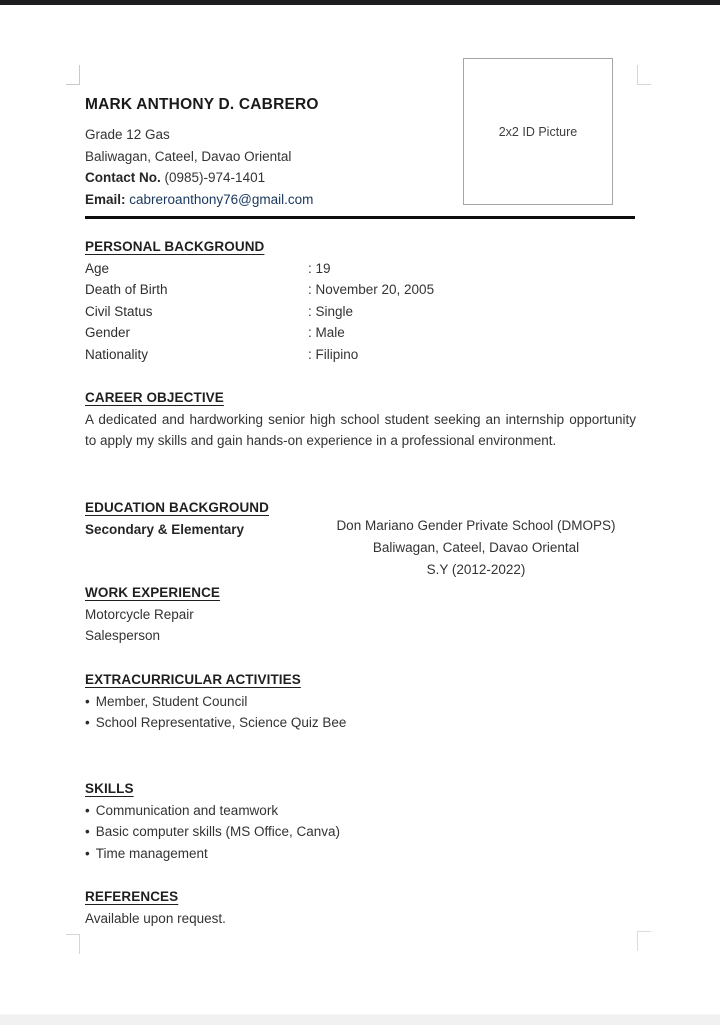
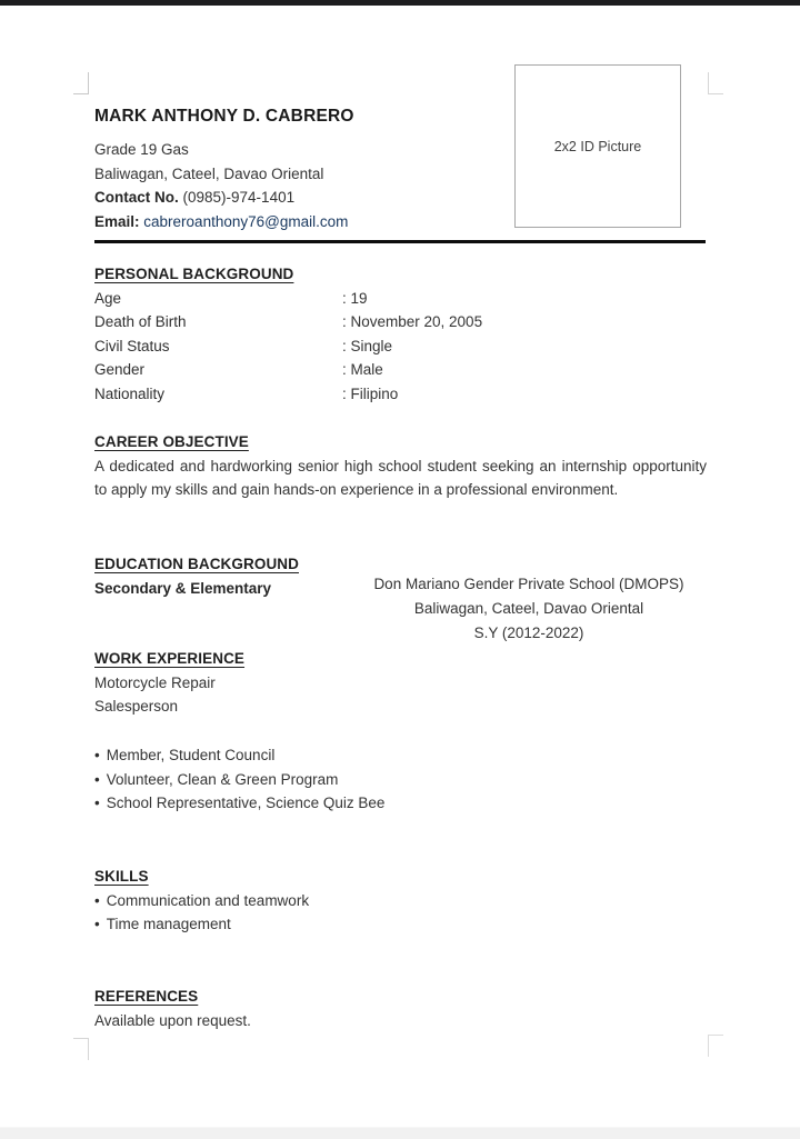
  MARK ANTHONY D. CABRERO
- Grade 12 Gas
+ Grade 19 Gas
  Baliwagan, Cateel, Davao Oriental
  Contact No. (0985)-974-1401
  Email: cabreroanthony76@gmail.com
  2x2 ID Picture
  PERSONAL BACKGROUND
  Age
  : 19
  Death of Birth
  : November 20, 2005
  Civil Status
  : Single
  Gender
  : Male
  Nationality
  : Filipino
  CAREER OBJECTIVE
  A dedicated and hardworking senior high school student seeking an internship opportunity to apply my skills and gain hands-on experience in a professional environment.
  EDUCATION BACKGROUND
  Secondary & Elementary
  Don Mariano Gender Private School (DMOPS)
  Baliwagan, Cateel, Davao Oriental
  S.Y (2012-2022)
  WORK EXPERIENCE
  Motorcycle Repair
  Salesperson
- EXTRACURRICULAR ACTIVITIES
  Member, Student Council
+ Volunteer, Clean & Green Program
  School Representative, Science Quiz Bee
  SKILLS
  Communication and teamwork
- Basic computer skills (MS Office, Canva)
  Time management
  REFERENCES
  Available upon request.
